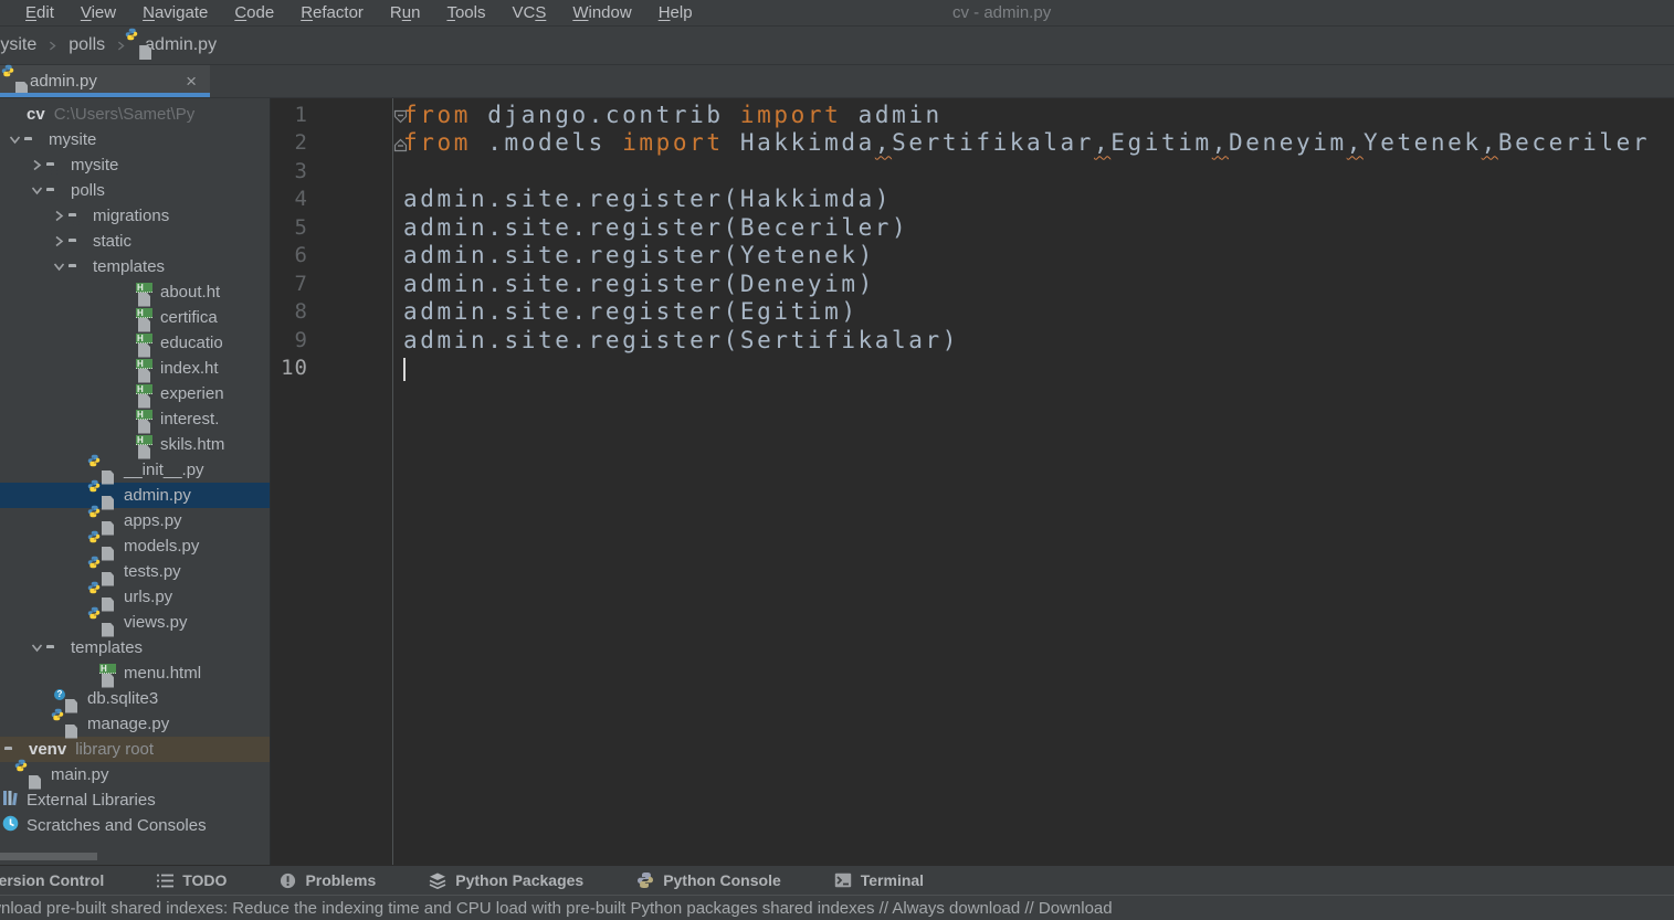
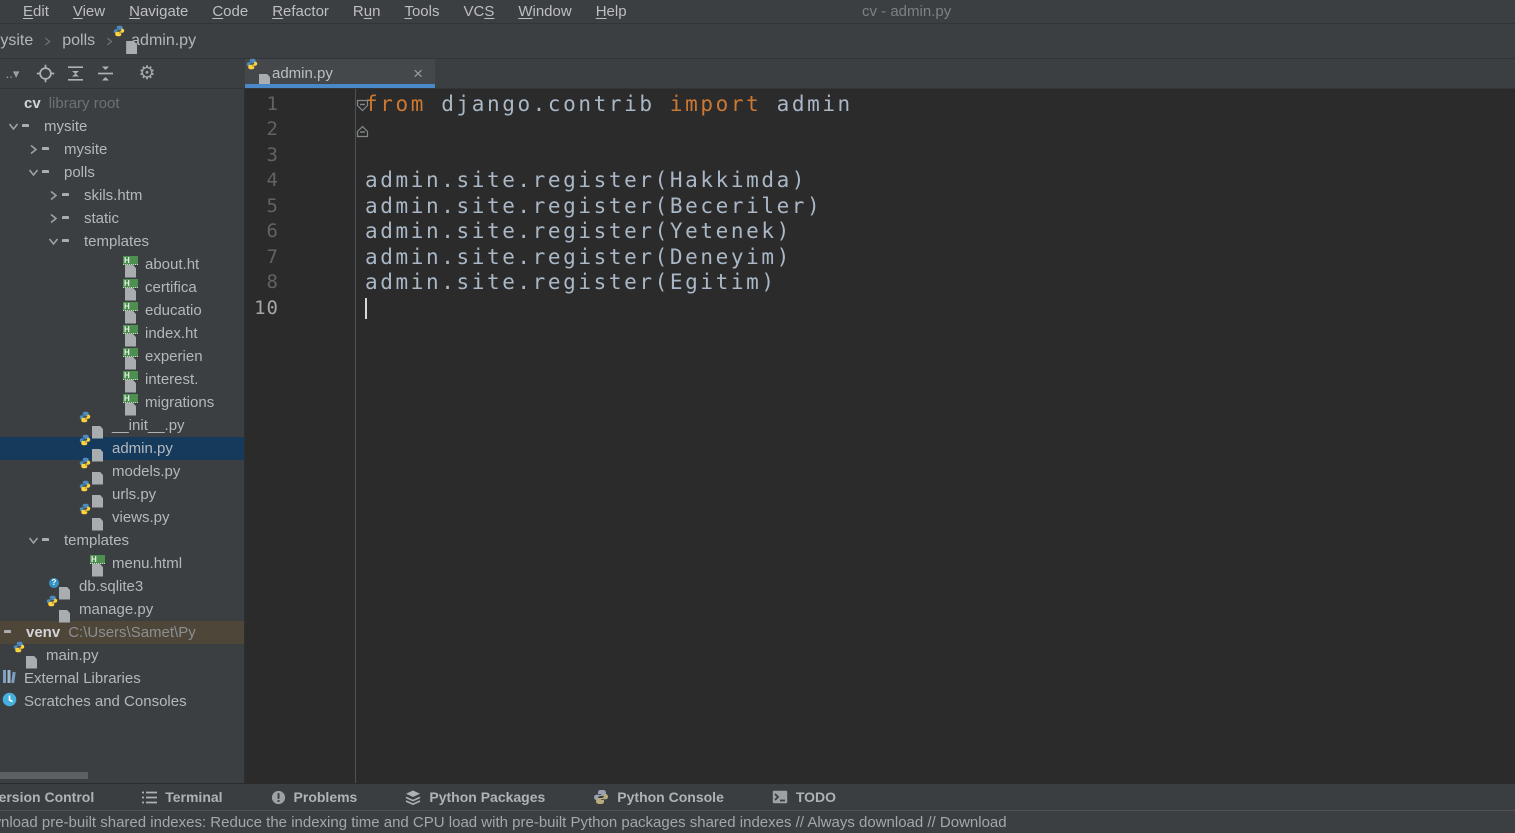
  Edit
  View
  Navigate
  Code
  Refactor
  Run
  Tools
  VCS
  Window
  Help
  cv - admin.py
  ysite
  polls
  admin.py
+ ..▾
+ ⚙
  admin.py
  ×
  cv
- C:\Users\Samet\Py
+ library root
  mysite
  mysite
  polls
- migrations
+ skils.htm
  static
  templates
  H
  about.ht
  H
  certifica
  H
  educatio
  H
  index.ht
  H
  experien
  H
  interest.
  H
- skils.htm
+ migrations
  __init__.py
  admin.py
- apps.py
  models.py
- tests.py
  urls.py
  views.py
  templates
  H
  menu.html
  ?
  db.sqlite3
  manage.py
  venv
- library root
+ C:\Users\Samet\Py
  main.py
  External Libraries
  Scratches and Consoles
  1
  from django.contrib import admin
  2
- from .models import Hakkimda,Sertifikalar,Egitim,Deneyim,Yetenek,Beceriler
  3
  4
  admin.site.register(Hakkimda)
  5
  admin.site.register(Beceriler)
  6
  admin.site.register(Yetenek)
  7
  admin.site.register(Deneyim)
  8
  admin.site.register(Egitim)
- 9
- admin.site.register(Sertifikalar)
  10
  ersion Control
- TODO
+ Terminal
  Problems
  Python Packages
  Python Console
- Terminal
+ TODO
  nload pre-built shared indexes: Reduce the indexing time and CPU load with pre-built Python packages shared indexes // Always download // Download
